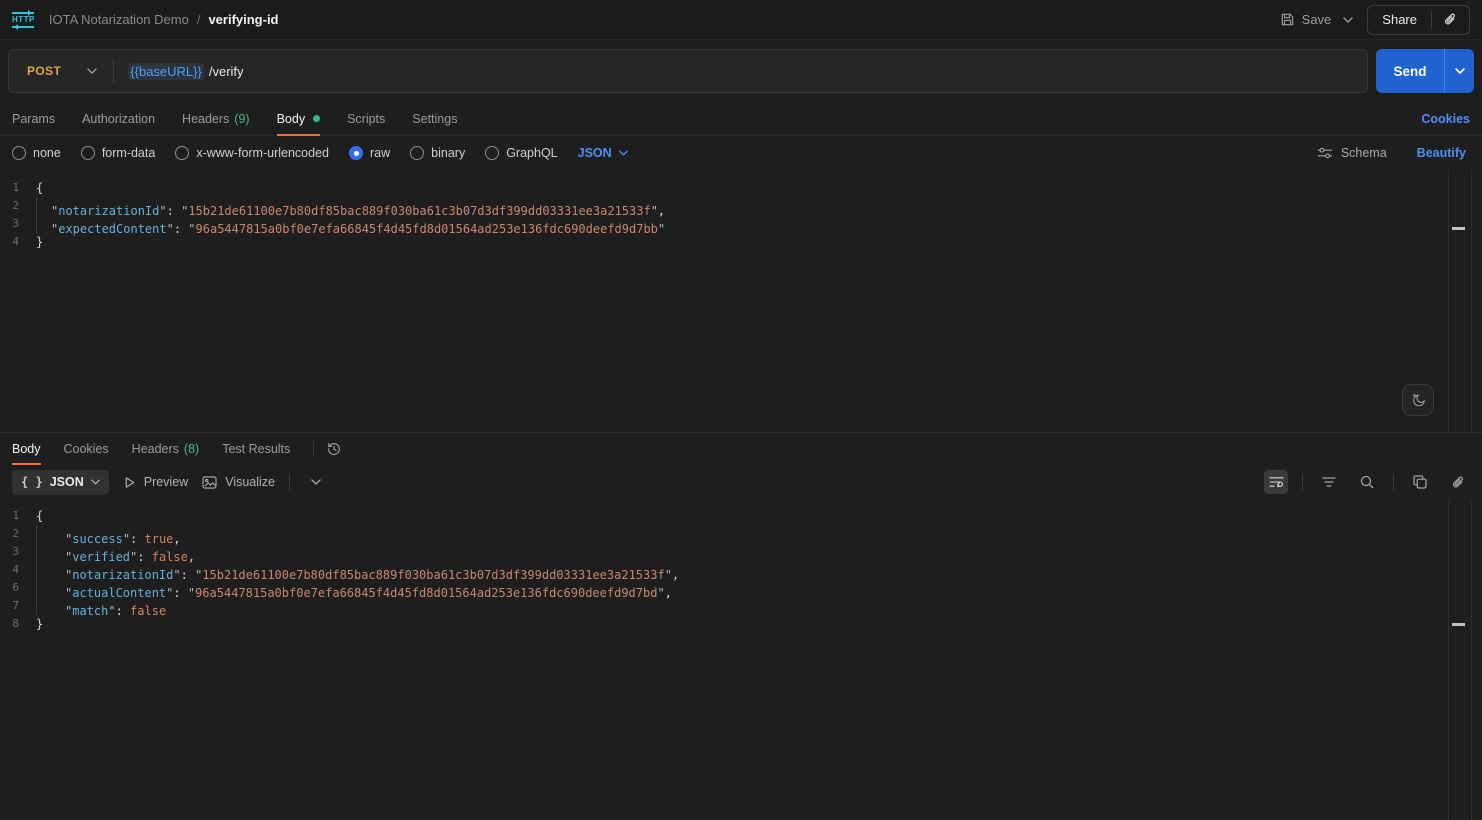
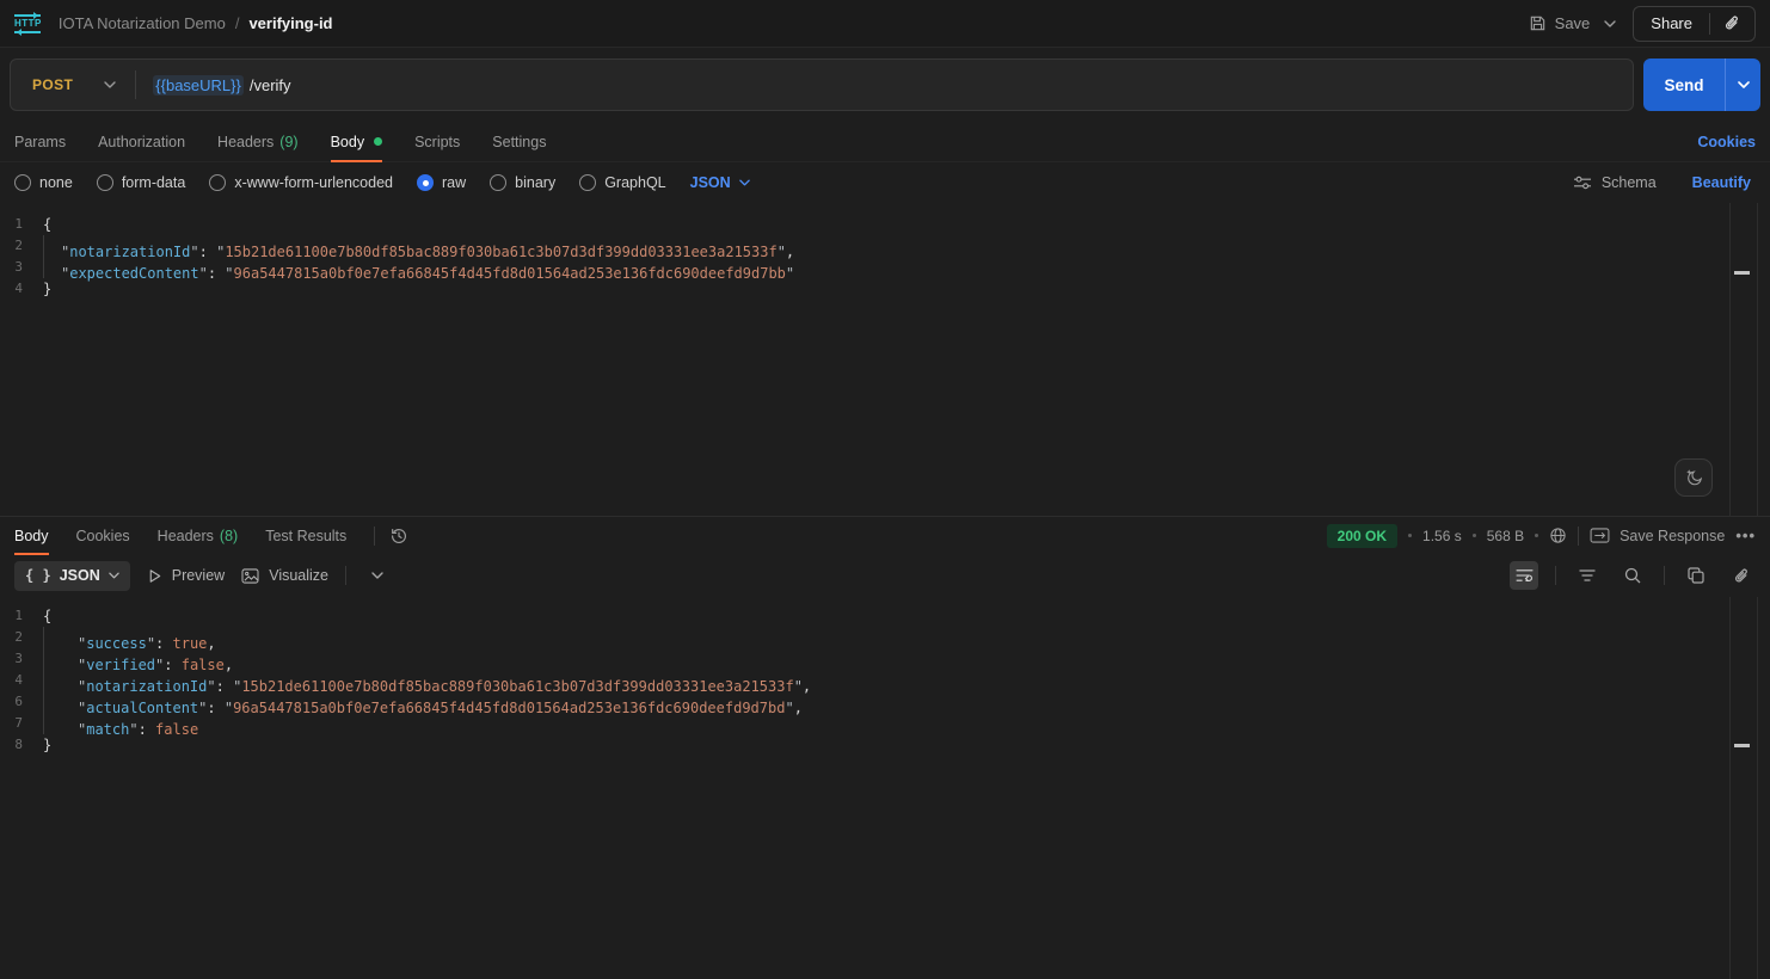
  HTTP
  IOTA Notarization Demo
  /
  verifying-id
  Save
  Share
  POST
  {{baseURL}}
  /verify
  Send
  Params
  Authorization
  Headers
  (9)
  Body
  Scripts
  Settings
  Cookies
  none
  form-data
  x-www-form-urlencoded
  raw
  binary
  GraphQL
  JSON
  Schema
  Beautify
  1
  {
  2
  "notarizationId": "15b21de61100e7b80df85bac889f030ba61c3b07d3df399dd03331ee3a21533f",
  3
  "expectedContent": "96a5447815a0bf0e7efa66845f4d45fd8d01564ad253e136fdc690deefd9d7bb"
  4
  }
  Body
  Cookies
  Headers
  (8)
  Test Results
+ 200 OK
+ 1.56 s
+ 568 B
+ Save Response
+ •••
  { }
  JSON
  Preview
  Visualize
  1
  {
  2
  "success": true,
  3
  "verified": false,
  4
  "notarizationId": "15b21de61100e7b80df85bac889f030ba61c3b07d3df399dd03331ee3a21533f",
  6
  "actualContent": "96a5447815a0bf0e7efa66845f4d45fd8d01564ad253e136fdc690deefd9d7bd",
  7
  "match": false
  8
  }
